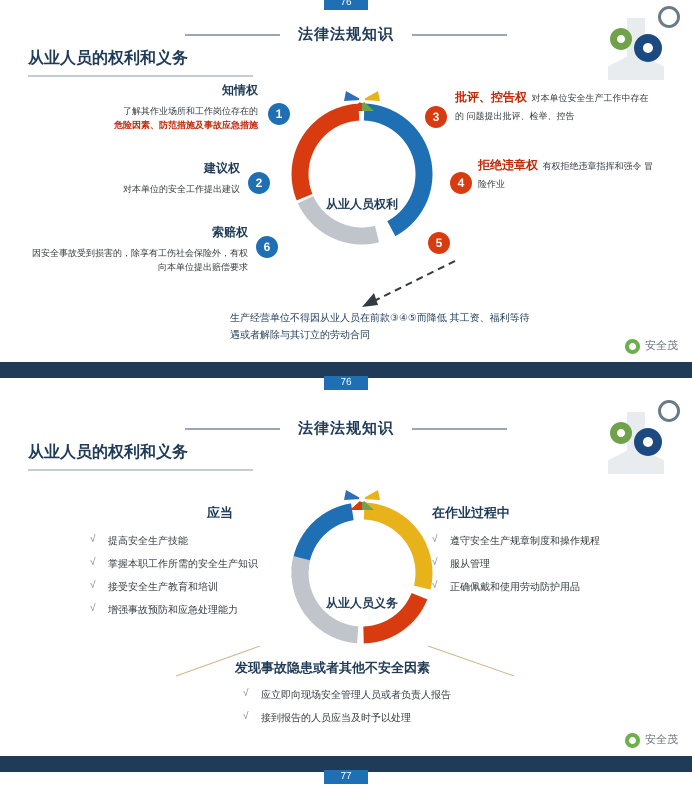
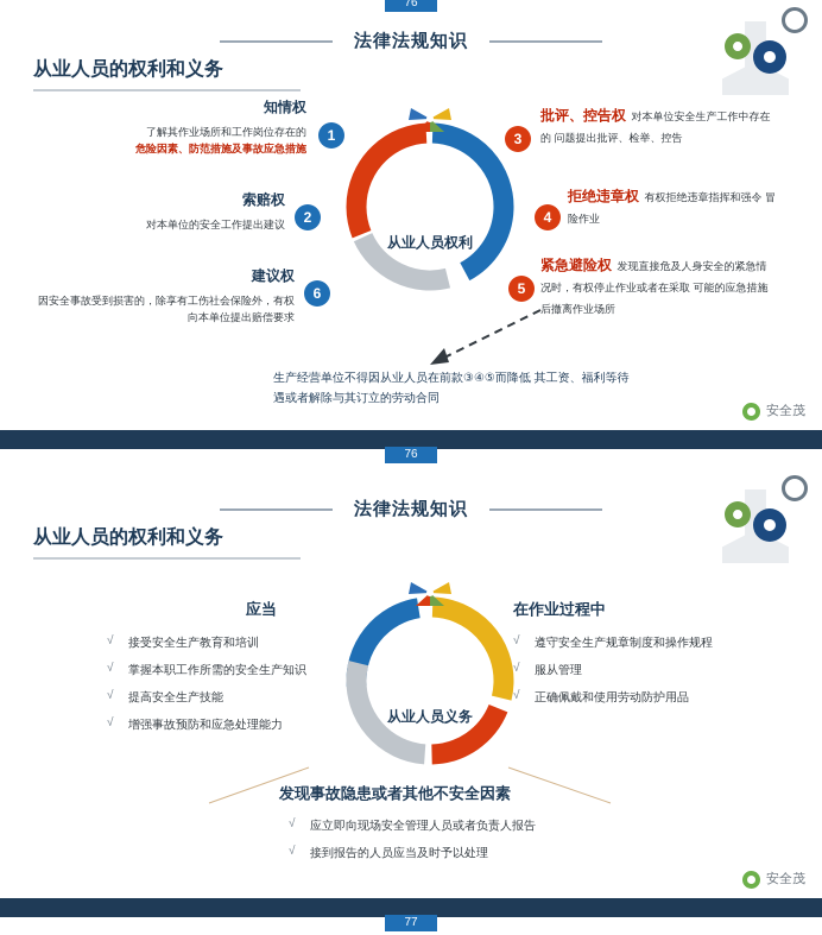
  法律法规知识
  从业人员的权利和义务
  76
  从业人员权利
  1
  知情权
  了解其作业场所和工作岗位存在的
  危险因素、防范措施及事故应急措施
  2
- 建议权
+ 索赔权
  对本单位的安全工作提出建议
  6
- 索赔权
+ 建议权
  因安全事故受到损害的，除享有工伤社会保险外，有权向本单位提出赔偿要求
  3
  批评、控告权 对本单位安全生产工作中存在的 问题提出批评、检举、控告
  4
  拒绝违章权 有权拒绝违章指挥和强令 冒险作业
  5
+ 紧急避险权 发现直接危及人身安全的紧急情 况时，有权停止作业或者在采取 可能的应急措施后撤离作业场所
  生产经营单位不得因从业人员在前款③④⑤而降低 其工资、福利等待遇或者解除与其订立的劳动合同
  安全茂
  76
  法律法规知识
  从业人员的权利和义务
  从业人员义务
  应当
  √
- 提高安全生产技能
+ 接受安全生产教育和培训
  √
  掌握本职工作所需的安全生产知识
  √
- 接受安全生产教育和培训
+ 提高安全生产技能
  √
  增强事故预防和应急处理能力
  在作业过程中
  √
  遵守安全生产规章制度和操作规程
  √
  服从管理
  √
  正确佩戴和使用劳动防护用品
  发现事故隐患或者其他不安全因素
  √
  应立即向现场安全管理人员或者负责人报告
  √
  接到报告的人员应当及时予以处理
  安全茂
  77
